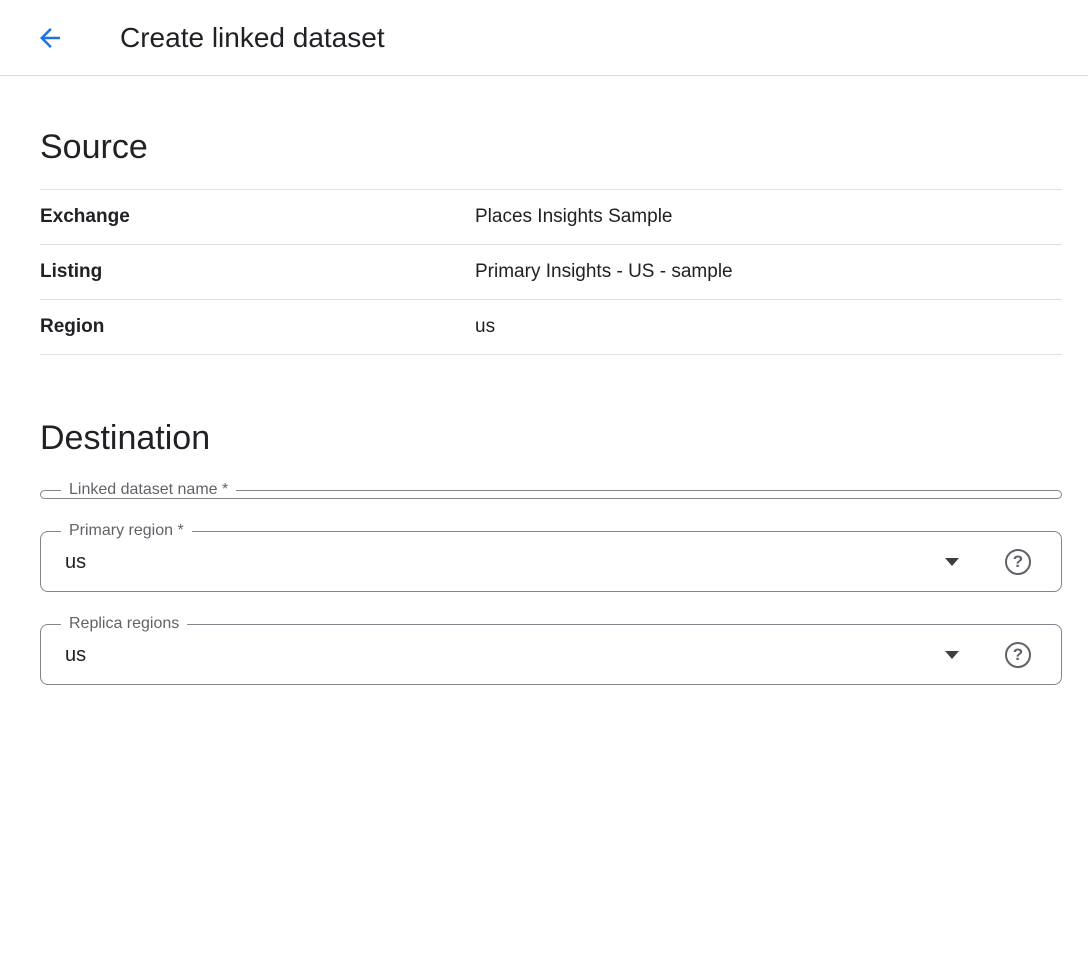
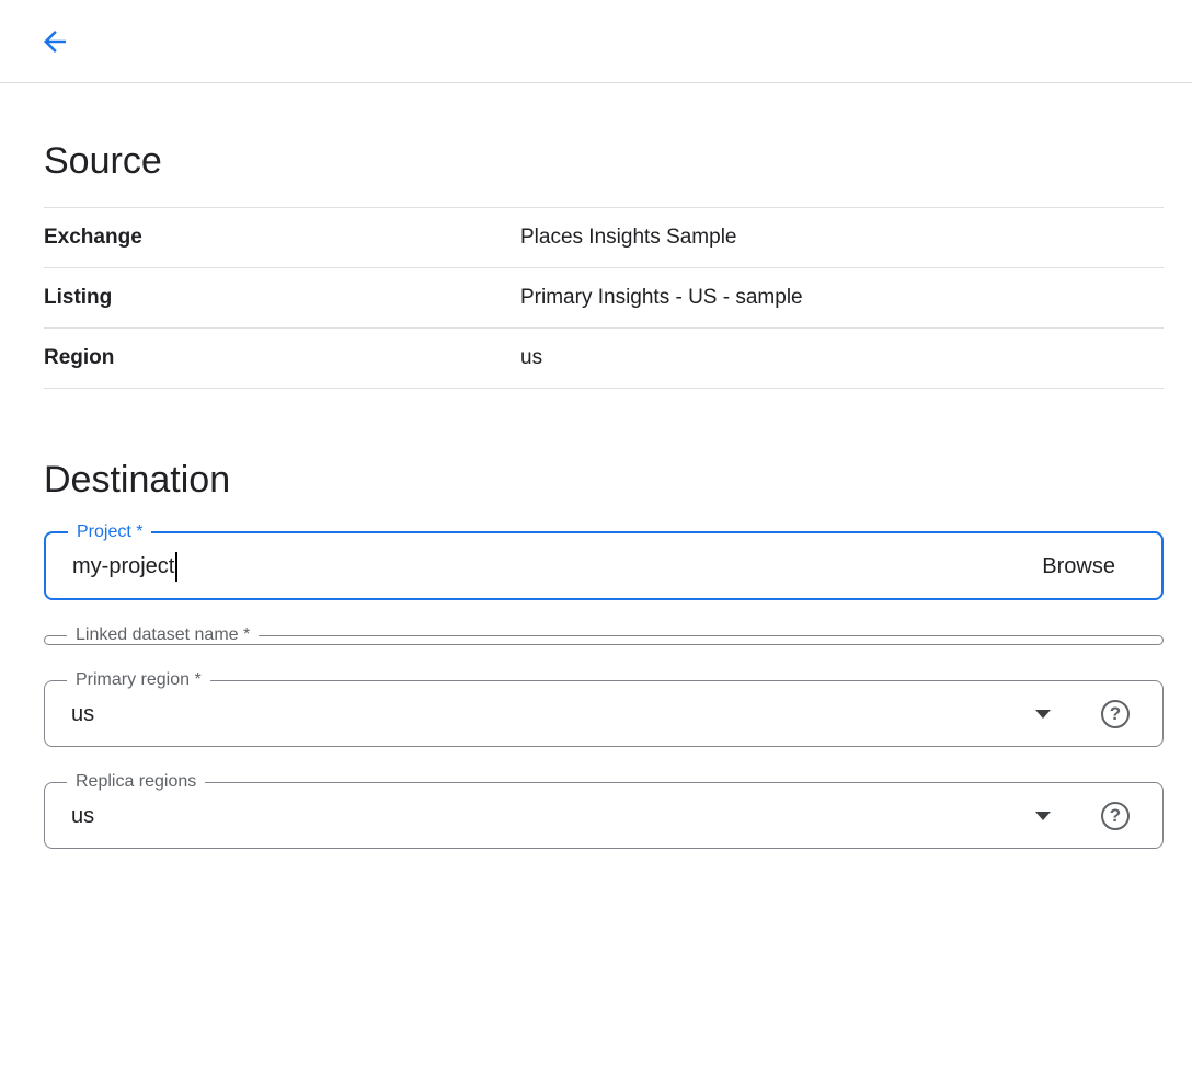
- Create linked dataset
  Source
  Exchange
  Places Insights Sample
  Listing
  Primary Insights - US - sample
  Region
  us
  Destination
+ Project *
+ my-project
+ Browse
  Linked dataset name *
  Primary region *
  us
  ?
  Replica regions
  us
  ?
